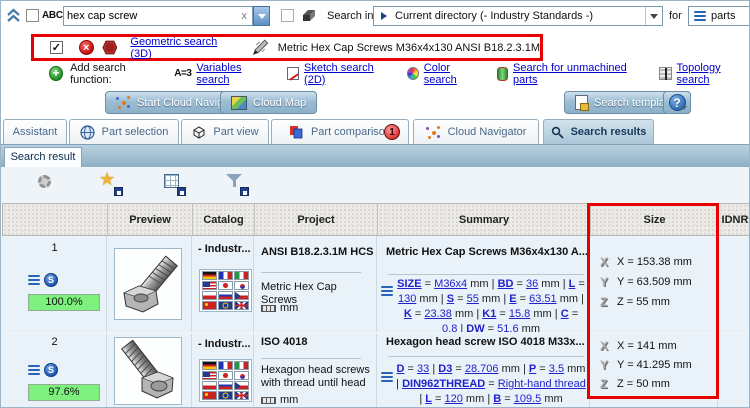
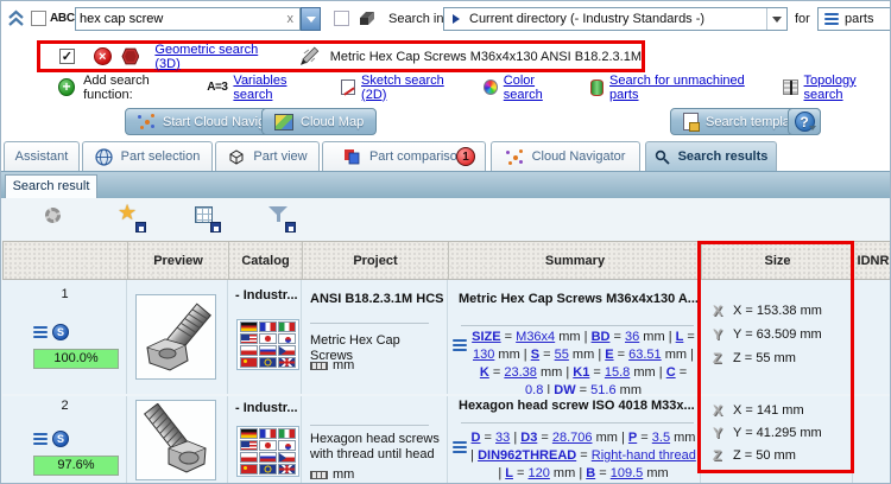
  ABC
  hex cap screw
  x
  Search in
  Current directory (- Industry Standards -)
  for
  parts
  ✓
  ×
  Geometric search (3D)
  Metric Hex Cap Screws M36x4x130 ANSI B18.2.3.1M
  +
  Add search function:
  A=3
  Variables search
  Sketch search (2D)
  Color search
  Search for unmachined parts
  Topology search
  Start Cloud Navi
  Cloud Map
  Search templa
  ?
  Assistant
  Part selection
  Part view
  Part compariso
  1
  Cloud Navigator
  Search results
  Search result
  ★
  Preview
  Catalog
  Project
  Summary
  Size
  IDNR
  1
  S
  100.0%
  - Industr...
  ANSI B18.2.3.1M HCS
  Metric Hex Cap Screws
  mm
  Metric Hex Cap Screws M36x4x130 A...
  SIZE = M36x4 mm | BD = 36 mm | L = 130 mm | S = 55 mm | E = 63.51 mm | K = 23.38 mm | K1 = 15.8 mm | C = 0.8 | DW = 51.6 mm
  X
  X = 153.38 mm
  Y
  Y = 63.509 mm
  Z
  Z = 55 mm
  2
  S
  97.6%
  - Industr...
- ISO 4018
  Hexagon head screws with thread until head
  mm
  Hexagon head screw ISO 4018 M33x...
  D = 33 | D3 = 28.706 mm | P = 3.5 mm | DIN962THREAD = Right-hand thread | L = 120 mm | B = 109.5 mm
  X
  X = 141 mm
  Y
  Y = 41.295 mm
  Z
  Z = 50 mm
